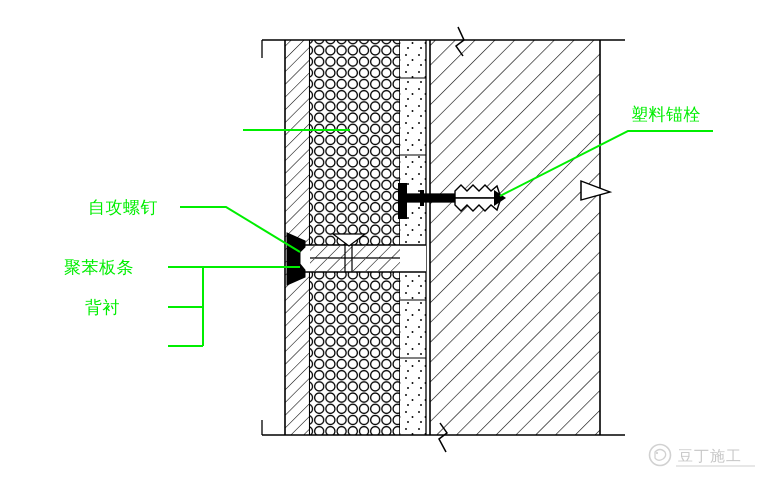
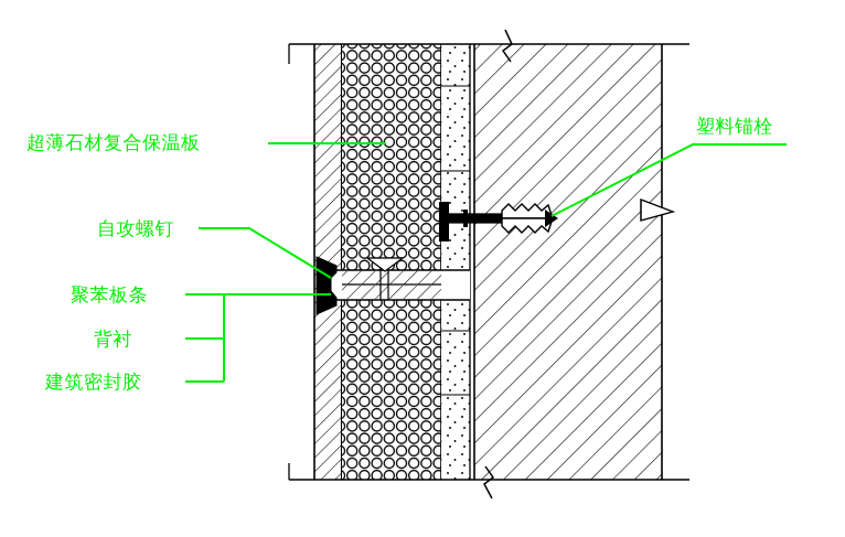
+ 超薄石材复合保温板
  自攻螺钉
  聚苯板条
  背衬
+ 建筑密封胶
  塑料锚栓
- 豆丁施工
